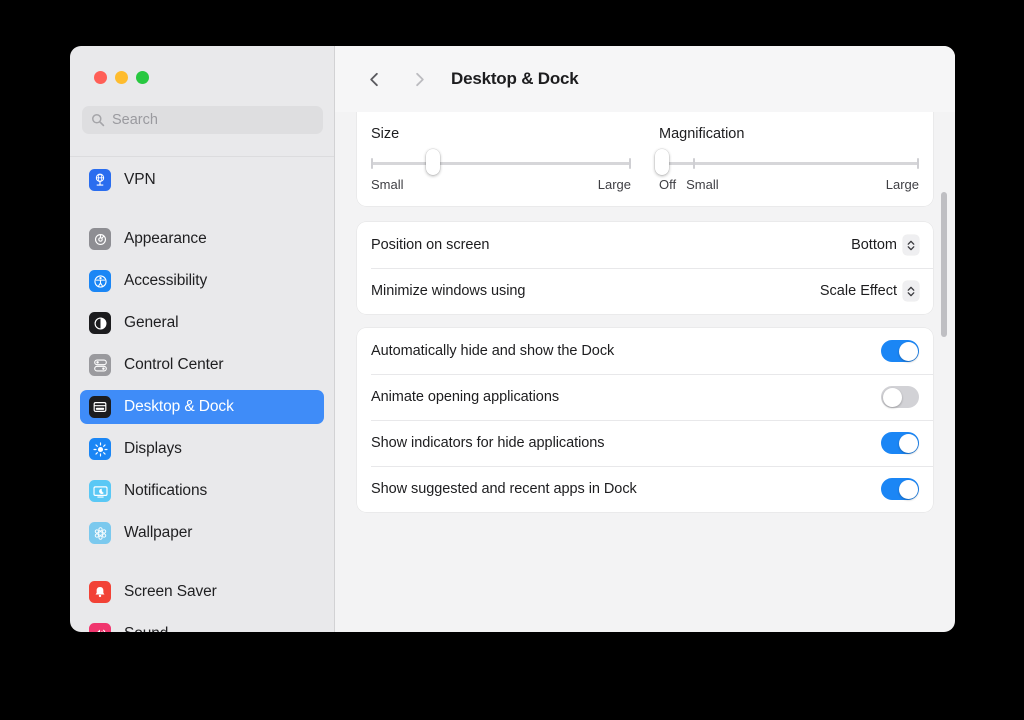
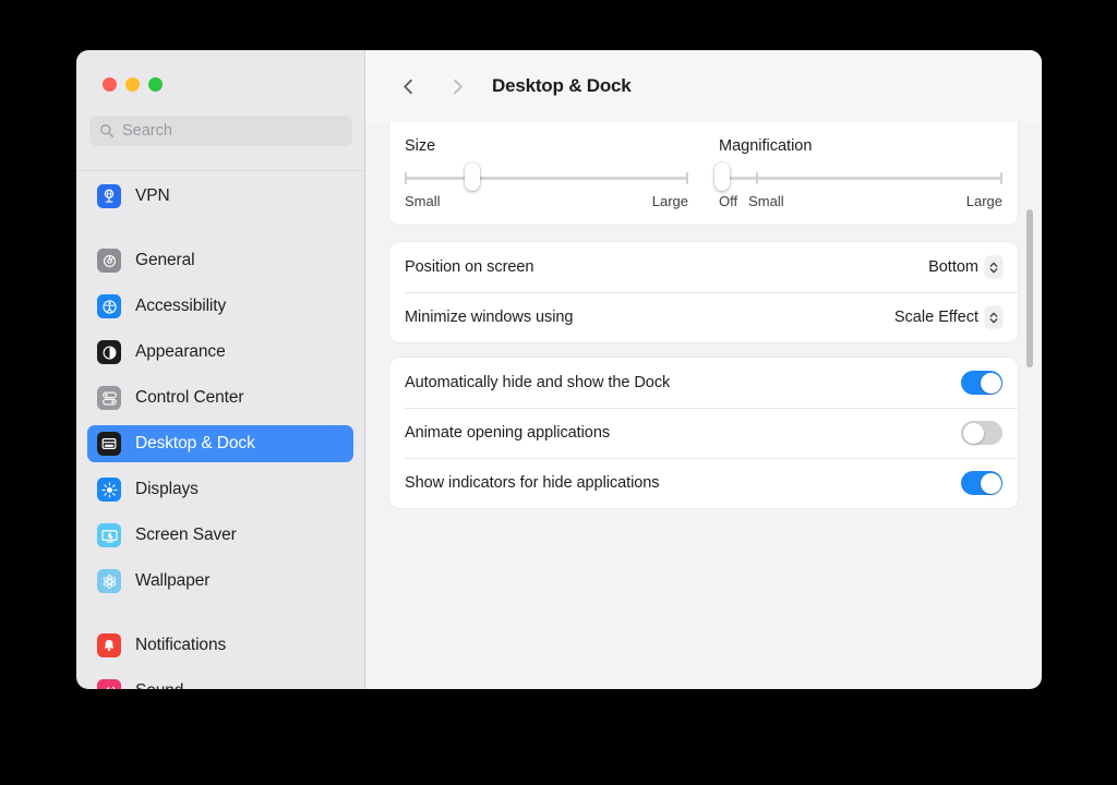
  Search
  VPN
- Appearance
+ General
  Accessibility
- General
+ Appearance
  Control Center
  Desktop & Dock
  Displays
- Notifications
+ Screen Saver
  Wallpaper
- Screen Saver
+ Notifications
  Desktop & Dock
  Size
  Small
  Large
  Magnification
  Off
  Small
  Large
  Position on screen
  Bottom
  Minimize windows using
  Scale Effect
  Automatically hide and show the Dock
  Animate opening applications
  Show indicators for hide applications
- Show suggested and recent apps in Dock
